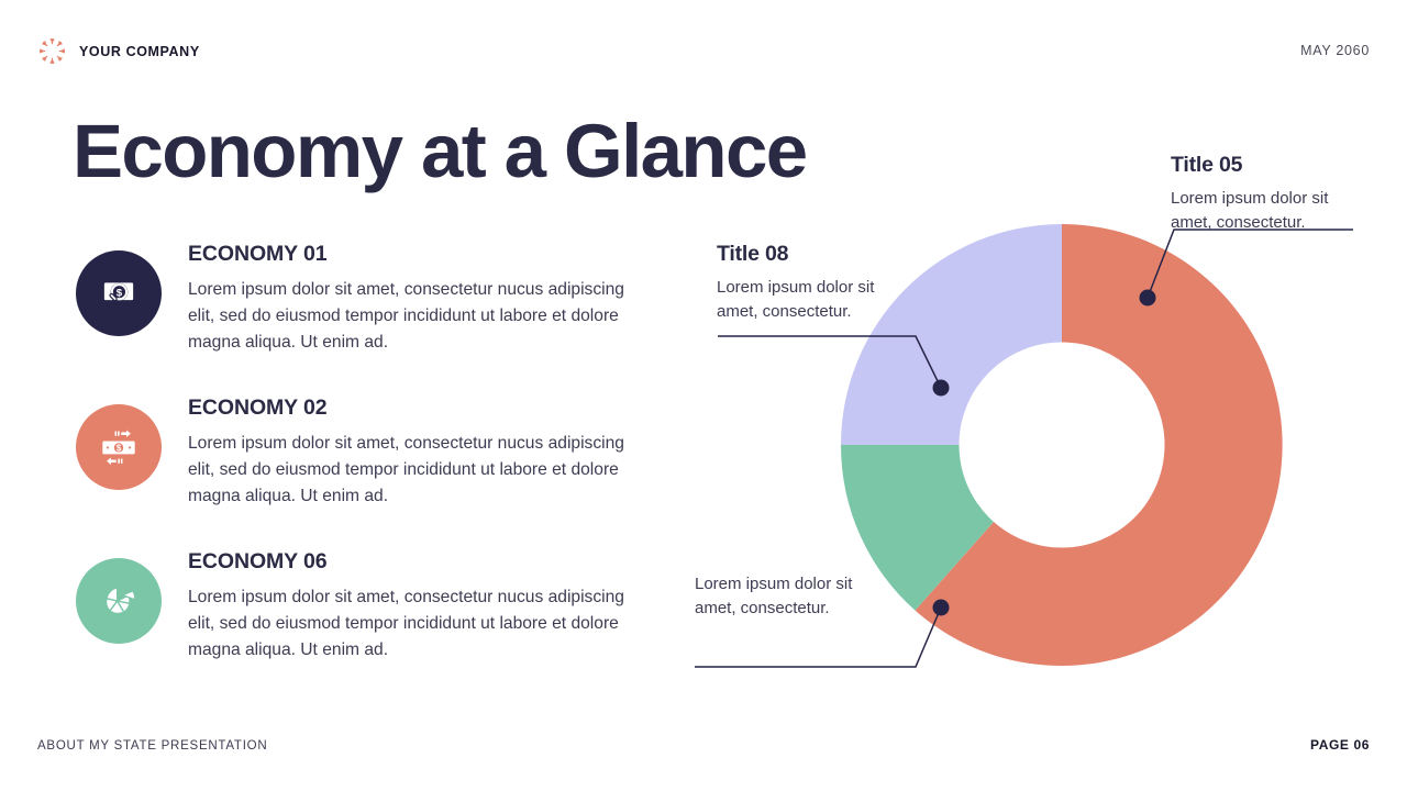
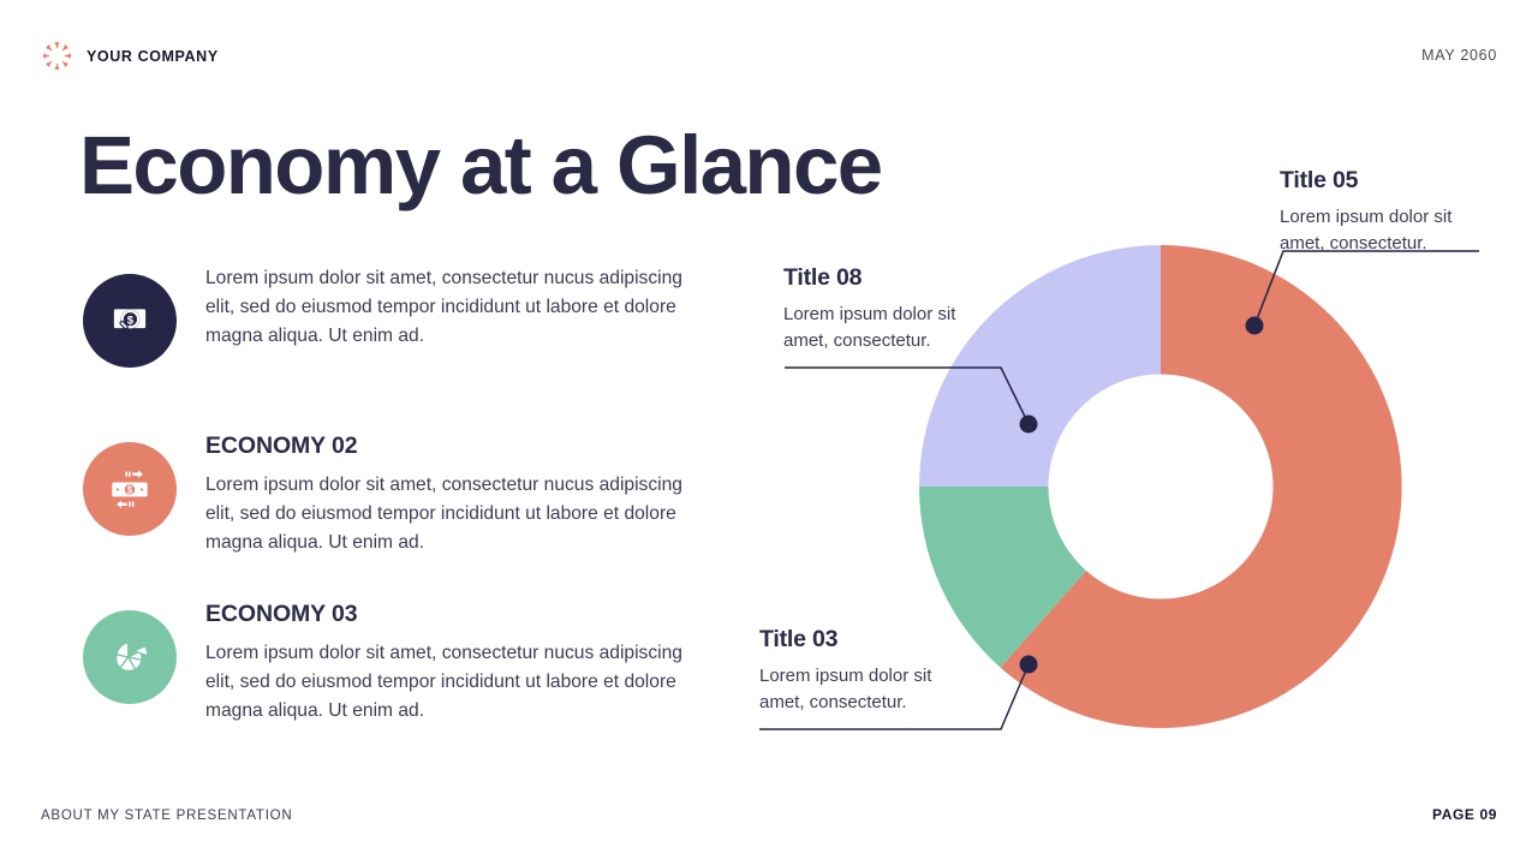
  YOUR COMPANY
  MAY 2060
  Economy at a Glance
  $
- ECONOMY 01
  Lorem ipsum dolor sit amet, consectetur nucus adipiscing elit, sed do eiusmod tempor incididunt ut labore et dolore magna aliqua. Ut enim ad.
  $
  ECONOMY 02
  Lorem ipsum dolor sit amet, consectetur nucus adipiscing elit, sed do eiusmod tempor incididunt ut labore et dolore magna aliqua. Ut enim ad.
- ECONOMY 06
+ ECONOMY 03
  Lorem ipsum dolor sit amet, consectetur nucus adipiscing elit, sed do eiusmod tempor incididunt ut labore et dolore magna aliqua. Ut enim ad.
  Title 08
  Lorem ipsum dolor sit amet, consectetur.
  Title 05
  Lorem ipsum dolor sit amet, consectetur.
+ Title 03
  Lorem ipsum dolor sit amet, consectetur.
  ABOUT MY STATE PRESENTATION
- PAGE 06
+ PAGE 09
